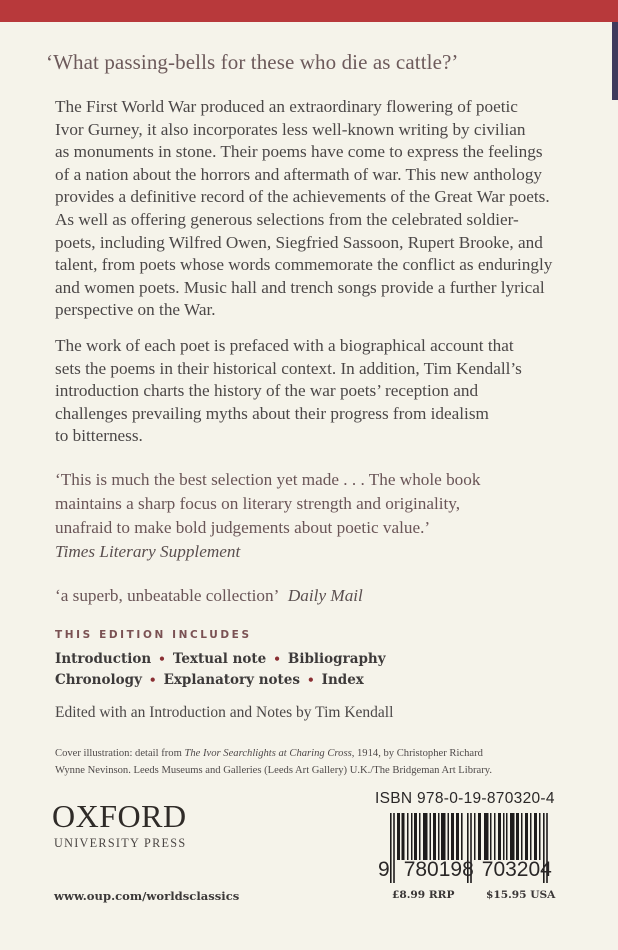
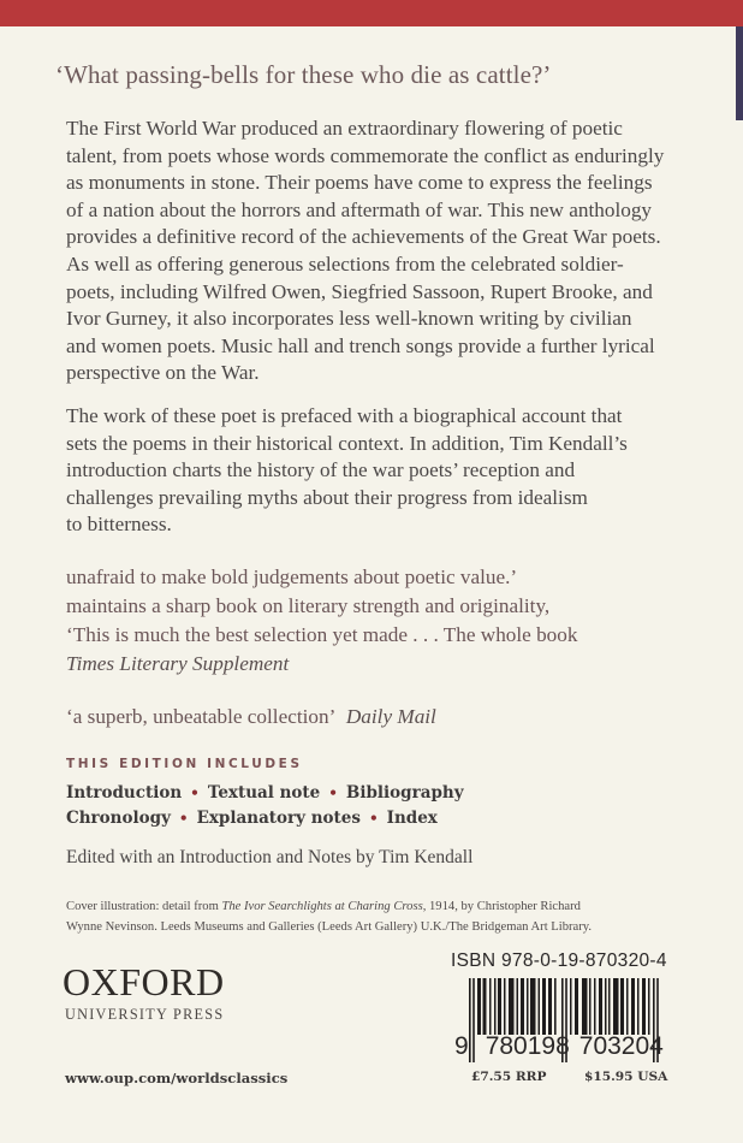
  ‘What passing-bells for these who die as cattle?’
  The First World War produced an extraordinary flowering of poetic
- Ivor Gurney, it also incorporates less well-known writing by civilian
+ talent, from poets whose words commemorate the conflict as enduringly
  as monuments in stone. Their poems have come to express the feelings
  of a nation about the horrors and aftermath of war. This new anthology
  provides a definitive record of the achievements of the Great War poets.
  As well as offering generous selections from the celebrated soldier-
  poets, including Wilfred Owen, Siegfried Sassoon, Rupert Brooke, and
- talent, from poets whose words commemorate the conflict as enduringly
+ Ivor Gurney, it also incorporates less well-known writing by civilian
  and women poets. Music hall and trench songs provide a further lyrical
  perspective on the War.
- The work of each poet is prefaced with a biographical account that
+ The work of these poet is prefaced with a biographical account that
  sets the poems in their historical context. In addition, Tim Kendall’s
  introduction charts the history of the war poets’ reception and
  challenges prevailing myths about their progress from idealism
  to bitterness.
- ‘This is much the best selection yet made . . . The whole book
+ unafraid to make bold judgements about poetic value.’
- maintains a sharp focus on literary strength and originality,
+ maintains a sharp book on literary strength and originality,
- unafraid to make bold judgements about poetic value.’
+ ‘This is much the best selection yet made . . . The whole book
  Times Literary Supplement
  ‘a superb, unbeatable collection’ Daily Mail
  THIS EDITION INCLUDES
  Introduction • Textual note • Bibliography
  Chronology • Explanatory notes • Index
  Edited with an Introduction and Notes by Tim Kendall
  Cover illustration: detail from The Ivor Searchlights at Charing Cross, 1914, by Christopher Richard
  Wynne Nevinson. Leeds Museums and Galleries (Leeds Art Gallery) U.K./The Bridgeman Art Library.
  OXFORD
  UNIVERSITY PRESS
  www.oup.com/worldsclassics
  ISBN 978-0-19-870320-4
  9 780198 703204
- £8.99 RRP
+ £7.55 RRP
  $15.95 USA
